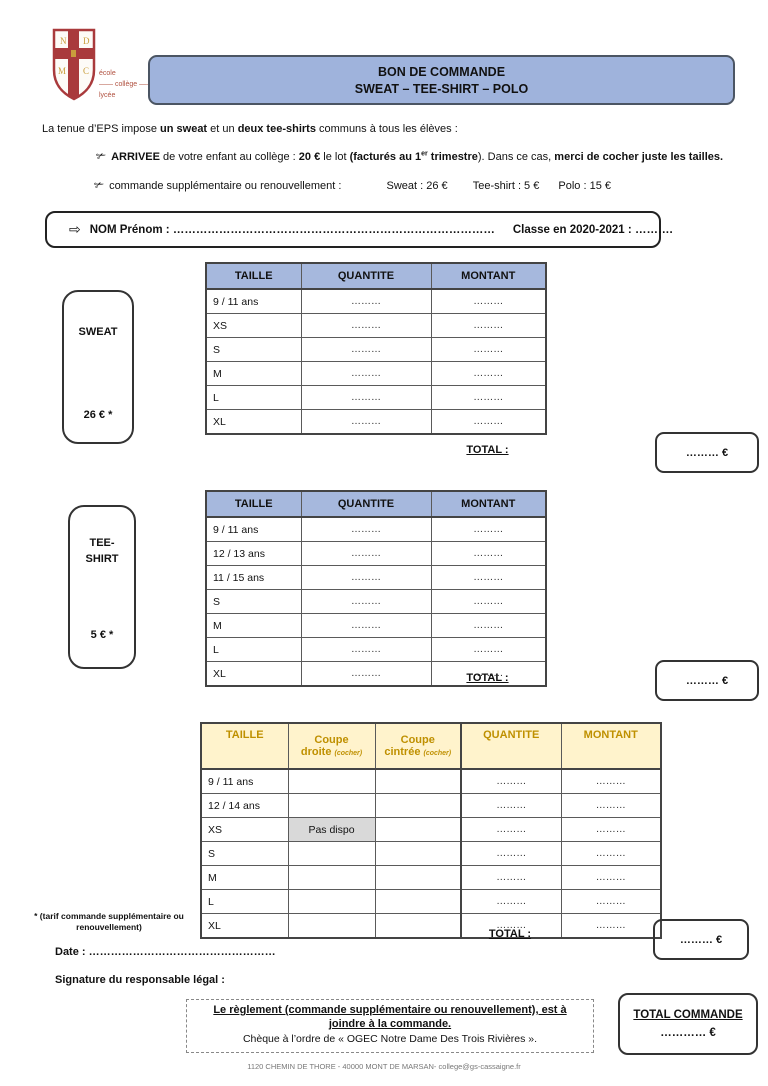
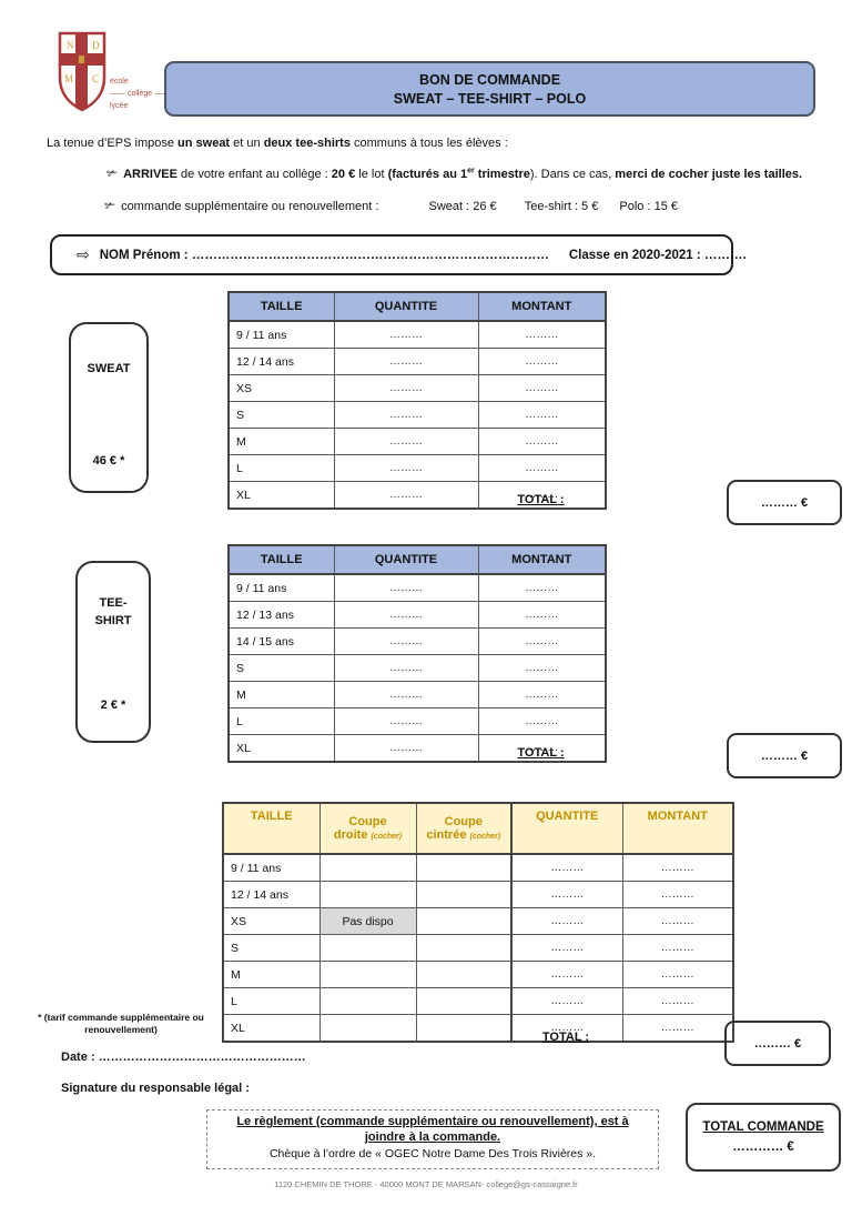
  N
  D
  M
  C
  BON DE COMMANDE
  SWEAT – TEE-SHIRT – POLO
  La tenue d’EPS impose un sweat et un deux tee-shirts communs à tous les élèves :
  ✃ ARRIVEE de votre enfant au collège : 20 € le lot (facturés au 1 trimestre). Dans ce cas, merci de cocher juste les tailles.
  ✃ commande supplémentaire ou renouvellement : Sweat : 26 € Tee-shirt : 5 € Polo : 15 €
  ⇨
  NOM Prénom :
  …………………………………………………………………………
  Classe en 2020-2021 :
  ……….
  SWEAT
- 26 € *
+ 46 € *
  TAILLE	QUANTITE	MONTANT
  9 / 11 ans	………	………
+ 12 / 14 ans	………	………
  XS	………	………
  S	………	………
  M	………	………
  L	………	………
  XL	………	………
  TOTAL :
  ……… €
  TEE-
  SHIRT
- 5 € *
+ 2 € *
  TAILLE	QUANTITE	MONTANT
  9 / 11 ans	………	………
  12 / 13 ans	………	………
- 11 / 15 ans	………	………
+ 14 / 15 ans	………	………
  S	………	………
  M	………	………
  L	………	………
  XL	………	………
  TOTAL :
  ……… €
  TAILLE	Coupedroite	Coupecintrée	QUANTITE	MONTANT
  9 / 11 ans			………	………
  12 / 14 ans			………	………
  XS	Pas dispo		………	………
  S			………	………
  M			………	………
  L			………	………
  XL			………	………
  TOTAL :
  ……… €
  * (tarif commande supplémentaire ou renouvellement)
  Date : ……………………………………………
  Signature du responsable légal :
  Le règlement (commande supplémentaire ou renouvellement), est à joindre à la commande.
  Chèque à l’ordre de « OGEC Notre Dame Des Trois Rivières ».
  TOTAL COMMANDE
  ………… €
  1120 CHEMIN DE THORE - 40000 MONT DE MARSAN- college@gs-cassaigne.fr
